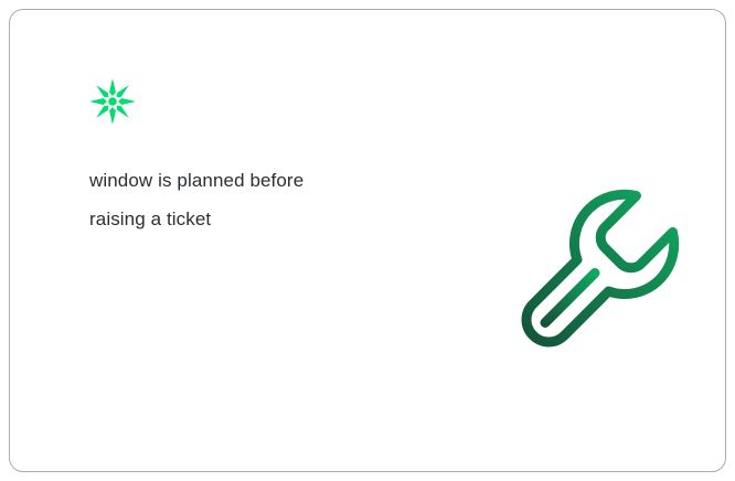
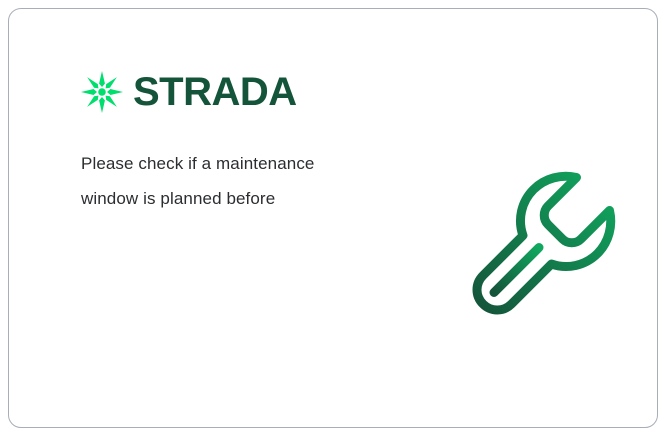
+ STRADA
+ Please check if a maintenance
  window is planned before
- raising a ticket
